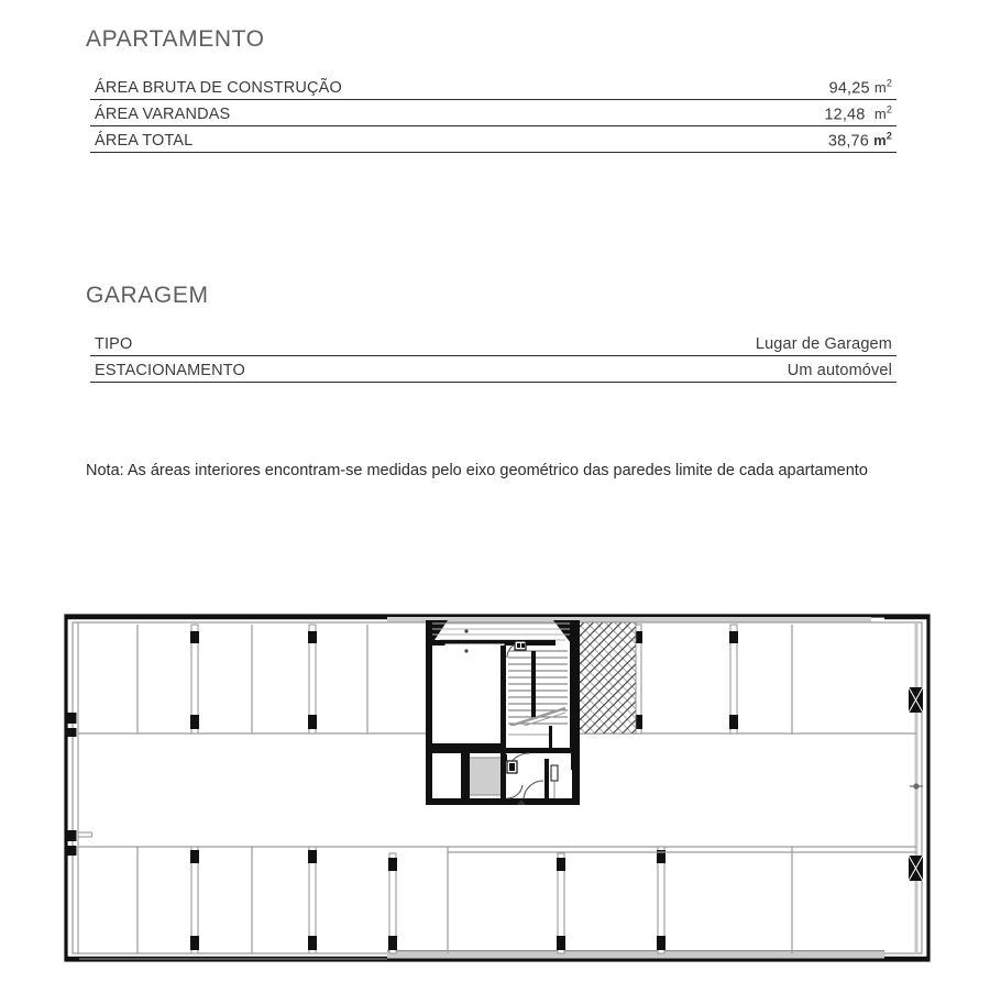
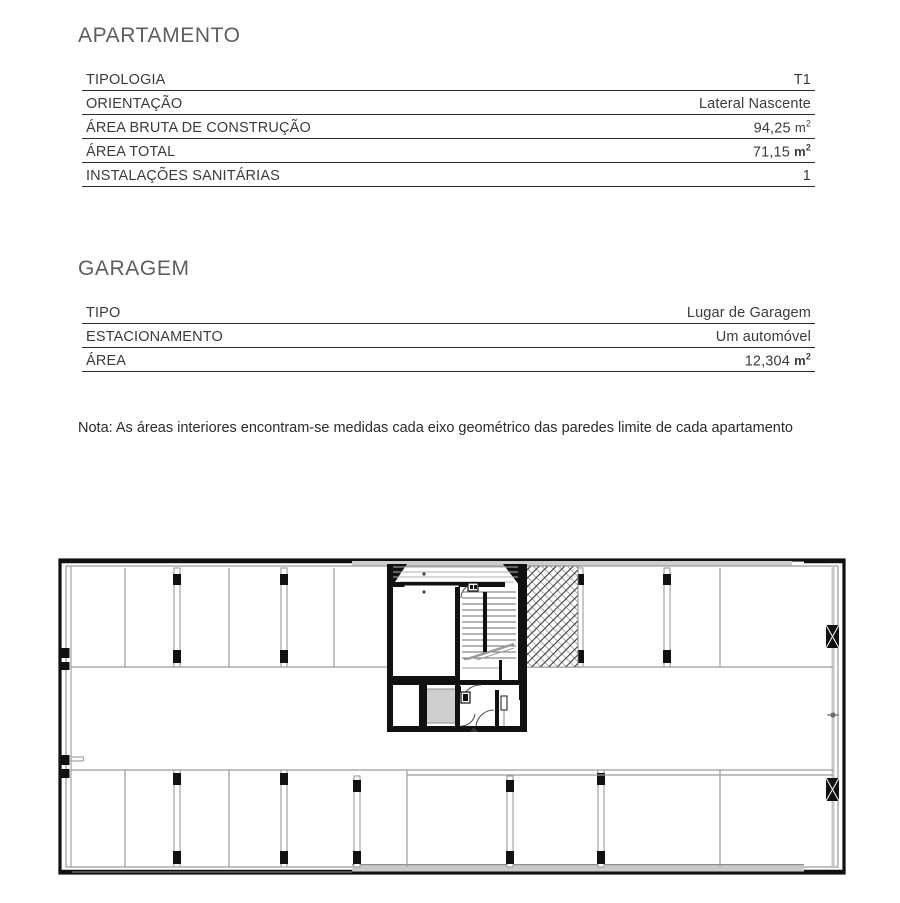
  APARTAMENTO
+ TIPOLOGIA	T1
+ ORIENTAÇÃO	Lateral Nascente
  ÁREA BRUTA DE CONSTRUÇÃO	94,25 m2
- ÁREA VARANDAS	12,48 m2
- ÁREA TOTAL	38,76 m2
+ ÁREA TOTAL	71,15 m2
+ INSTALAÇÕES SANITÁRIAS	1
  GARAGEM
  TIPO	Lugar de Garagem
  ESTACIONAMENTO	Um automóvel
+ ÁREA	12,304 m2
- Nota: As áreas interiores encontram-se medidas pelo eixo geométrico das paredes limite de cada apartamento
+ Nota: As áreas interiores encontram-se medidas cada eixo geométrico das paredes limite de cada apartamento
